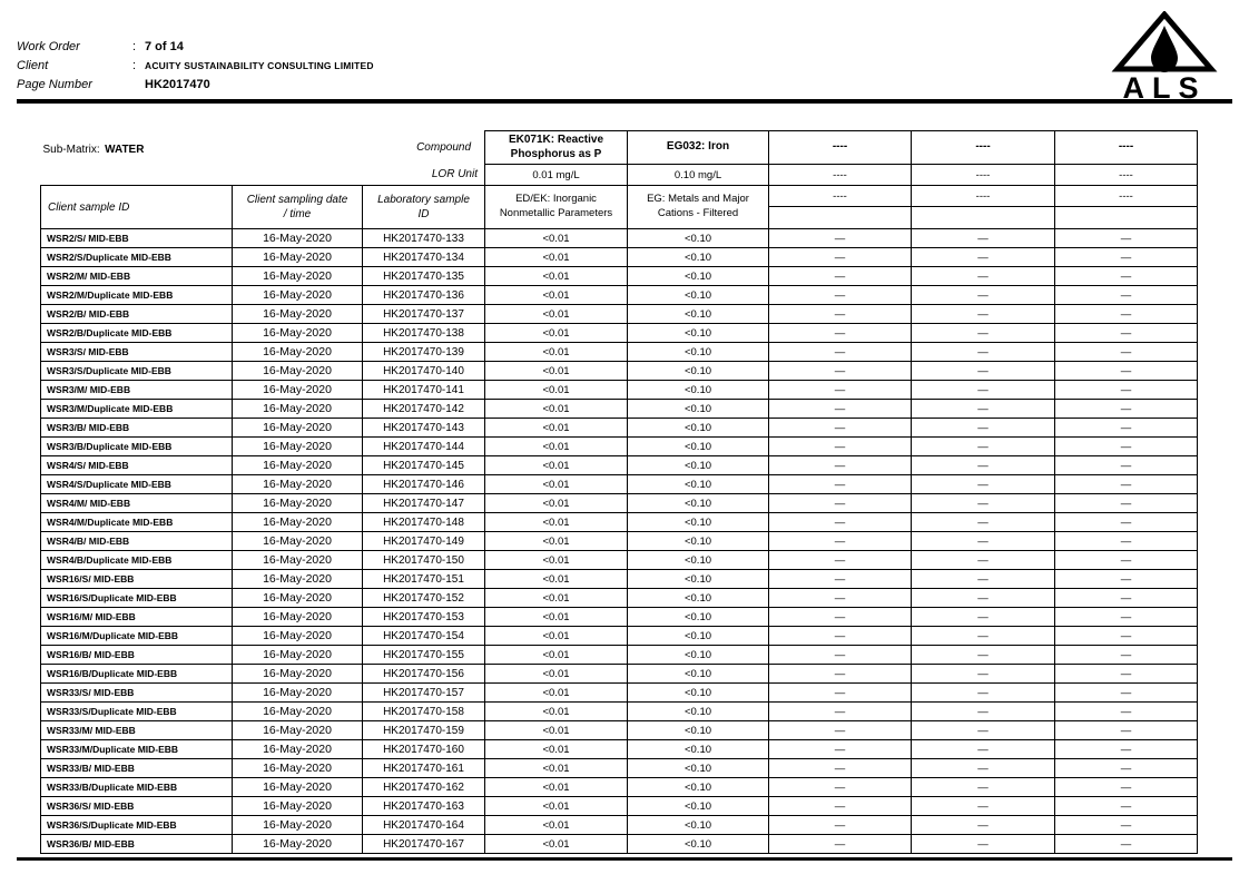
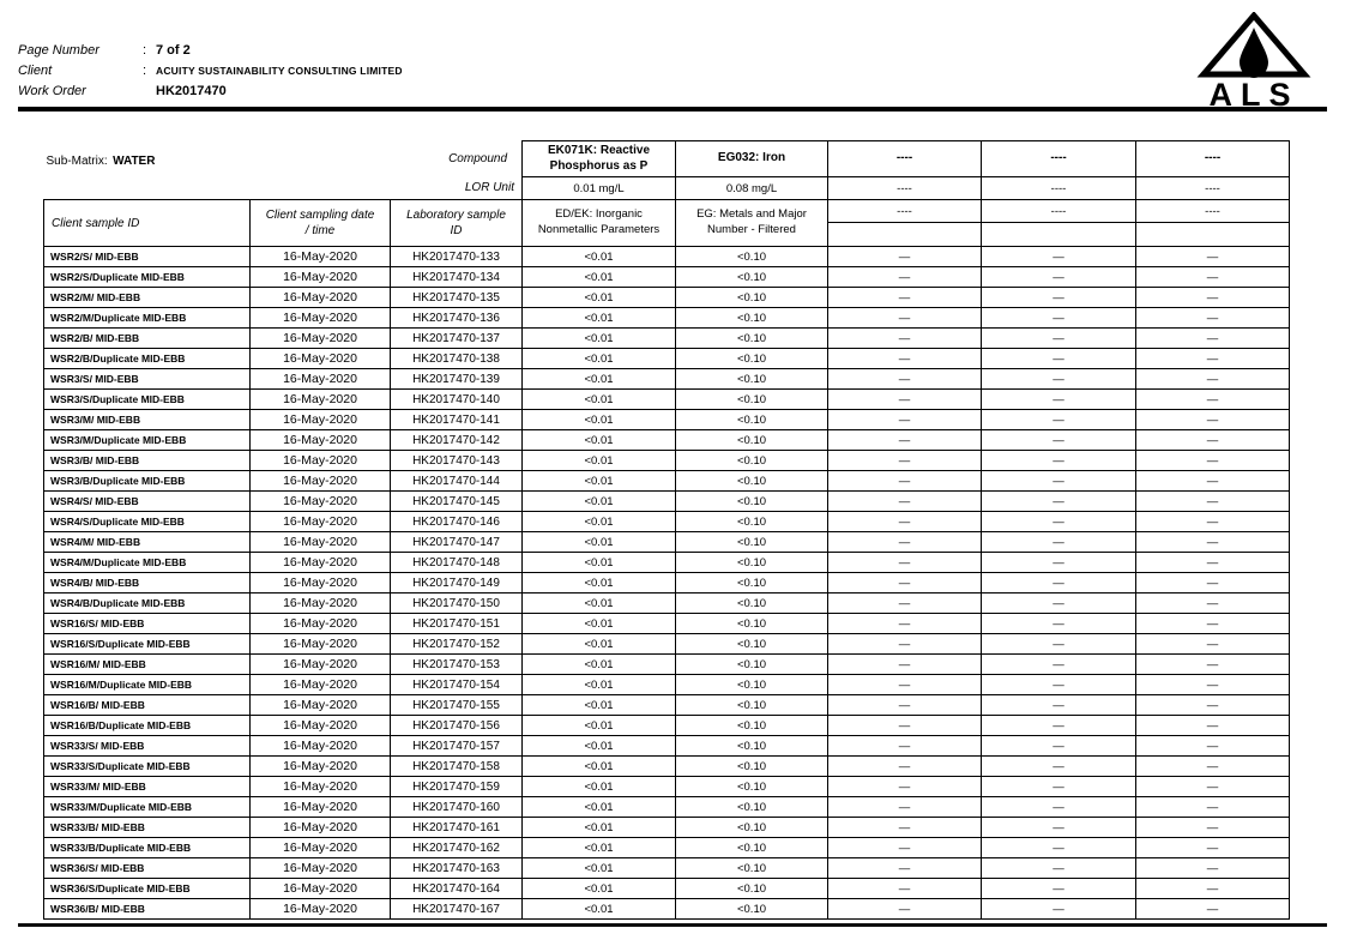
- Work Order
+ Page Number
  :
- 7 of 14
+ 7 of 2
  Client
  :
  ACUITY SUSTAINABILITY CONSULTING LIMITED
- Page Number
+ Work Order
  HK2017470
  ALS
  Sub-Matrix: WATER Compound	EK071K: Reactive Phosphorus as P	EG032: Iron	----	----	----
- LOR Unit	0.01 mg/L	0.10 mg/L	----	----	----
+ LOR Unit	0.01 mg/L	0.08 mg/L	----	----	----
- Client sample ID	Client sampling date / time	Laboratory sample ID	ED/EK: Inorganic Nonmetallic Parameters	EG: Metals and Major Cations - Filtered	----	----	----
+ Client sample ID	Client sampling date / time	Laboratory sample ID	ED/EK: Inorganic Nonmetallic Parameters	EG: Metals and Major Number - Filtered	----	----	----
  WSR2/S/ MID-EBB	16-May-2020	HK2017470-133	<0.01	<0.10	—	—	—
  WSR2/S/Duplicate MID-EBB	16-May-2020	HK2017470-134	<0.01	<0.10	—	—	—
  WSR2/M/ MID-EBB	16-May-2020	HK2017470-135	<0.01	<0.10	—	—	—
  WSR2/M/Duplicate MID-EBB	16-May-2020	HK2017470-136	<0.01	<0.10	—	—	—
  WSR2/B/ MID-EBB	16-May-2020	HK2017470-137	<0.01	<0.10	—	—	—
  WSR2/B/Duplicate MID-EBB	16-May-2020	HK2017470-138	<0.01	<0.10	—	—	—
  WSR3/S/ MID-EBB	16-May-2020	HK2017470-139	<0.01	<0.10	—	—	—
  WSR3/S/Duplicate MID-EBB	16-May-2020	HK2017470-140	<0.01	<0.10	—	—	—
  WSR3/M/ MID-EBB	16-May-2020	HK2017470-141	<0.01	<0.10	—	—	—
  WSR3/M/Duplicate MID-EBB	16-May-2020	HK2017470-142	<0.01	<0.10	—	—	—
  WSR3/B/ MID-EBB	16-May-2020	HK2017470-143	<0.01	<0.10	—	—	—
  WSR3/B/Duplicate MID-EBB	16-May-2020	HK2017470-144	<0.01	<0.10	—	—	—
  WSR4/S/ MID-EBB	16-May-2020	HK2017470-145	<0.01	<0.10	—	—	—
  WSR4/S/Duplicate MID-EBB	16-May-2020	HK2017470-146	<0.01	<0.10	—	—	—
  WSR4/M/ MID-EBB	16-May-2020	HK2017470-147	<0.01	<0.10	—	—	—
  WSR4/M/Duplicate MID-EBB	16-May-2020	HK2017470-148	<0.01	<0.10	—	—	—
  WSR4/B/ MID-EBB	16-May-2020	HK2017470-149	<0.01	<0.10	—	—	—
  WSR4/B/Duplicate MID-EBB	16-May-2020	HK2017470-150	<0.01	<0.10	—	—	—
  WSR16/S/ MID-EBB	16-May-2020	HK2017470-151	<0.01	<0.10	—	—	—
  WSR16/S/Duplicate MID-EBB	16-May-2020	HK2017470-152	<0.01	<0.10	—	—	—
  WSR16/M/ MID-EBB	16-May-2020	HK2017470-153	<0.01	<0.10	—	—	—
  WSR16/M/Duplicate MID-EBB	16-May-2020	HK2017470-154	<0.01	<0.10	—	—	—
  WSR16/B/ MID-EBB	16-May-2020	HK2017470-155	<0.01	<0.10	—	—	—
  WSR16/B/Duplicate MID-EBB	16-May-2020	HK2017470-156	<0.01	<0.10	—	—	—
  WSR33/S/ MID-EBB	16-May-2020	HK2017470-157	<0.01	<0.10	—	—	—
  WSR33/S/Duplicate MID-EBB	16-May-2020	HK2017470-158	<0.01	<0.10	—	—	—
  WSR33/M/ MID-EBB	16-May-2020	HK2017470-159	<0.01	<0.10	—	—	—
  WSR33/M/Duplicate MID-EBB	16-May-2020	HK2017470-160	<0.01	<0.10	—	—	—
  WSR33/B/ MID-EBB	16-May-2020	HK2017470-161	<0.01	<0.10	—	—	—
  WSR33/B/Duplicate MID-EBB	16-May-2020	HK2017470-162	<0.01	<0.10	—	—	—
  WSR36/S/ MID-EBB	16-May-2020	HK2017470-163	<0.01	<0.10	—	—	—
  WSR36/S/Duplicate MID-EBB	16-May-2020	HK2017470-164	<0.01	<0.10	—	—	—
  WSR36/B/ MID-EBB	16-May-2020	HK2017470-167	<0.01	<0.10	—	—	—
